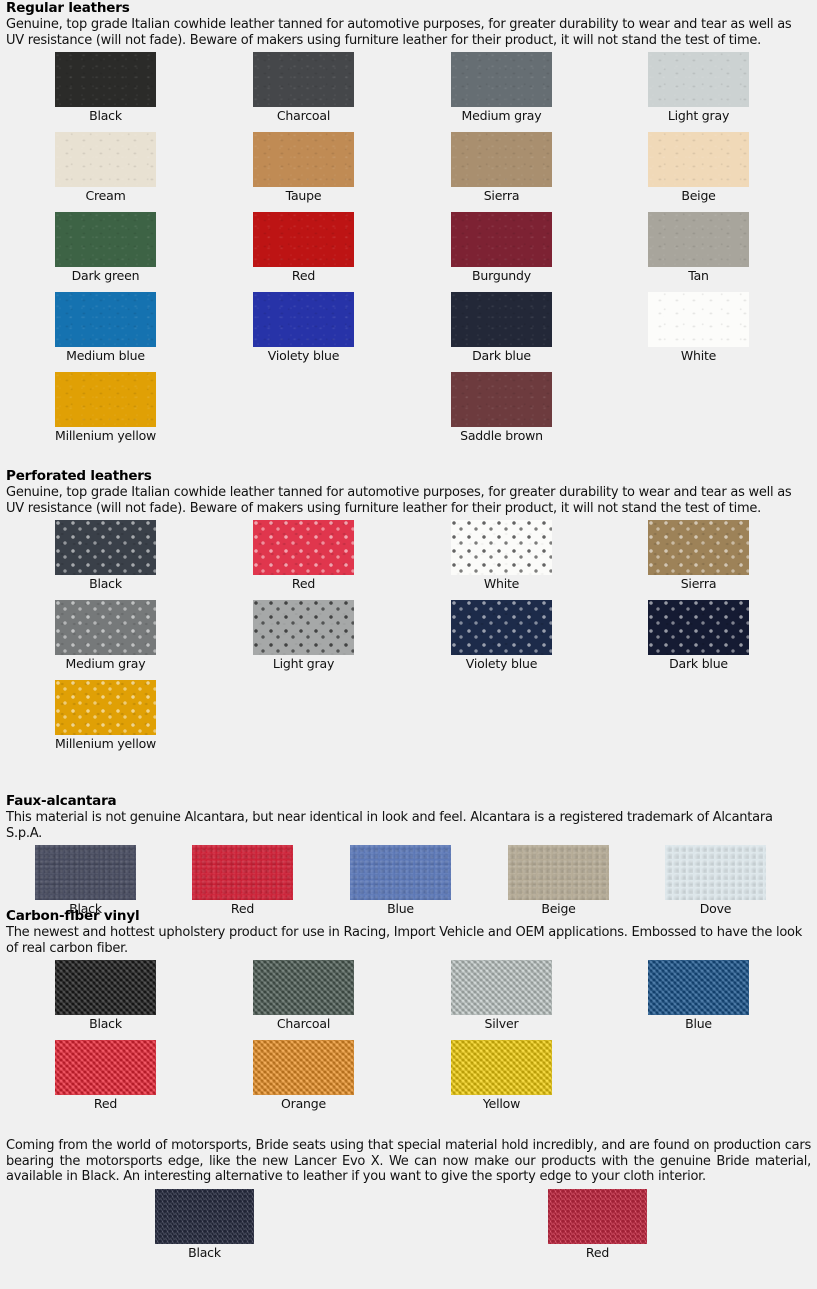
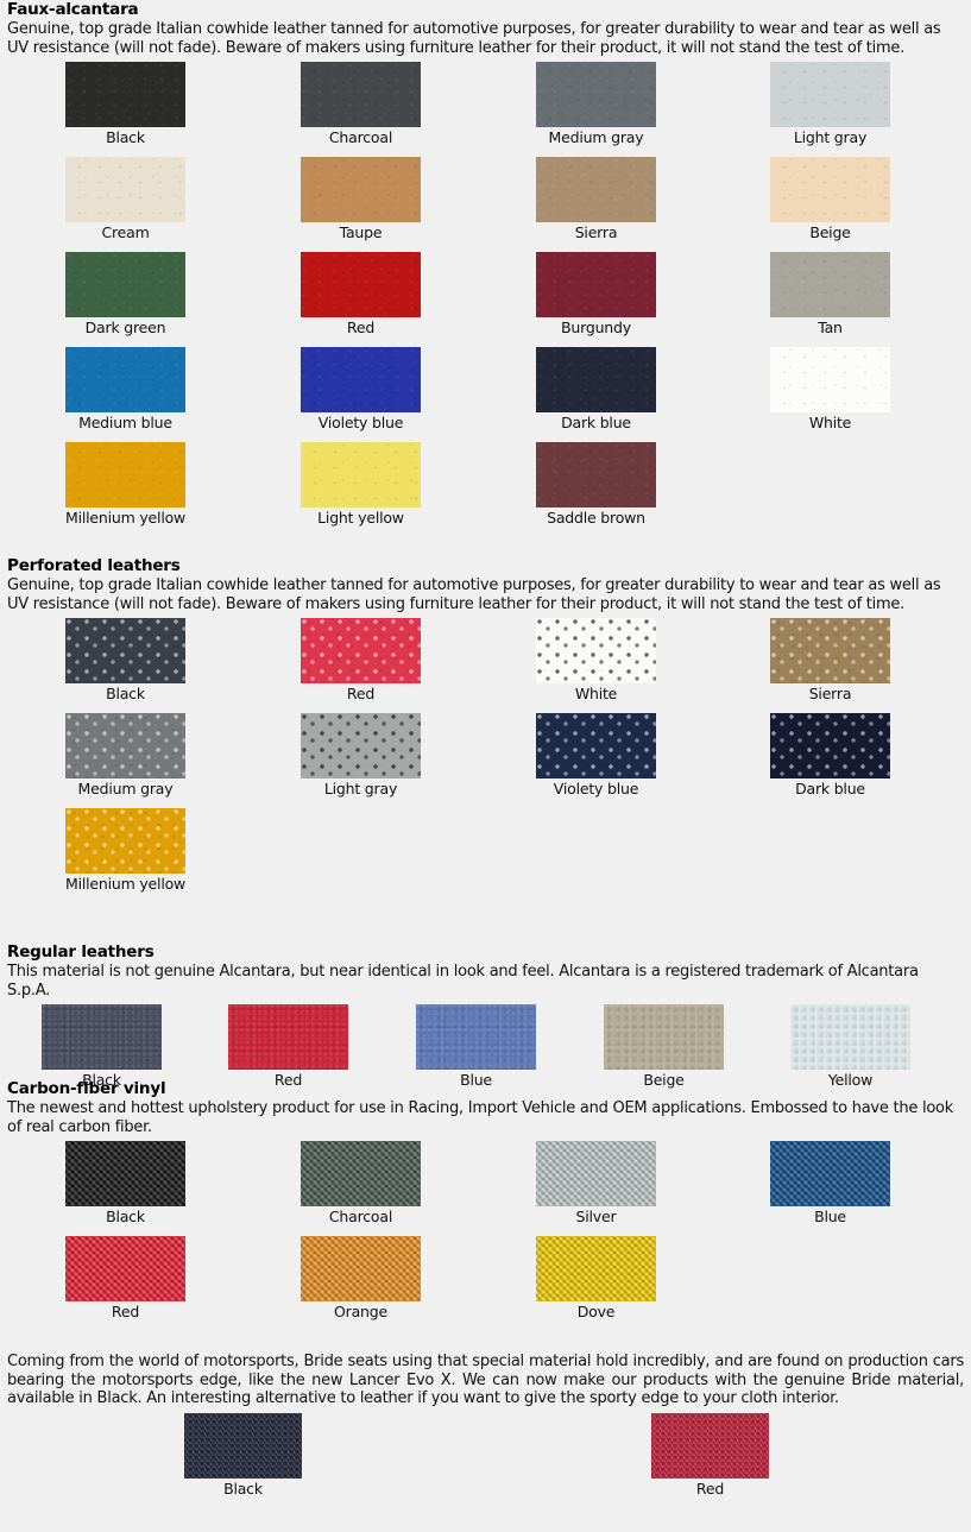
- Regular leathers
+ Faux-alcantara
  Genuine, top grade Italian cowhide leather tanned for automotive purposes, for greater durability to wear and tear as well as UV resistance (will not fade). Beware of makers using furniture leather for their product, it will not stand the test of time.
  Black
  Charcoal
  Medium gray
  Light gray
  Cream
  Taupe
  Sierra
  Beige
  Dark green
  Red
  Burgundy
  Tan
  Medium blue
  Violety blue
  Dark blue
  White
  Millenium yellow
+ Light yellow
  Saddle brown
  Perforated leathers
  Genuine, top grade Italian cowhide leather tanned for automotive purposes, for greater durability to wear and tear as well as UV resistance (will not fade). Beware of makers using furniture leather for their product, it will not stand the test of time.
  Black
  Red
  White
  Sierra
  Medium gray
  Light gray
  Violety blue
  Dark blue
  Millenium yellow
- Faux-alcantara
+ Regular leathers
  This material is not genuine Alcantara, but near identical in look and feel. Alcantara is a registered trademark of Alcantara S.p.A.
  Black
  Red
  Blue
  Beige
- Dove
+ Yellow
  Carbon-fiber vinyl
  The newest and hottest upholstery product for use in Racing, Import Vehicle and OEM applications. Embossed to have the look of real carbon fiber.
  Black
  Charcoal
  Silver
  Blue
  Red
  Orange
- Yellow
+ Dove
  Coming from the world of motorsports, Bride seats using that special material hold incredibly, and are found on production cars bearing the motorsports edge, like the new Lancer Evo X. We can now make our products with the genuine Bride material, available in Black. An interesting alternative to leather if you want to give the sporty edge to your cloth interior.
  Black
  Red
